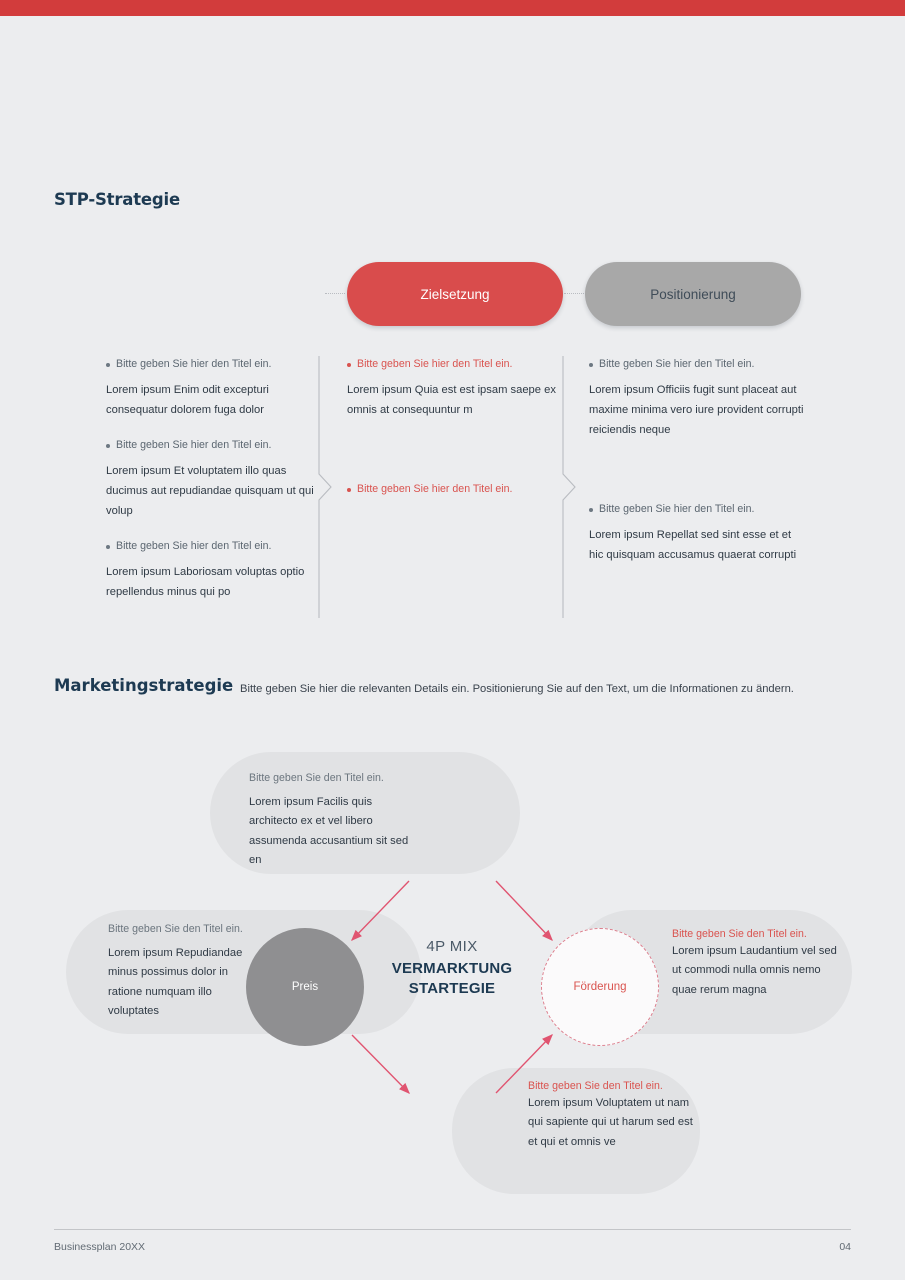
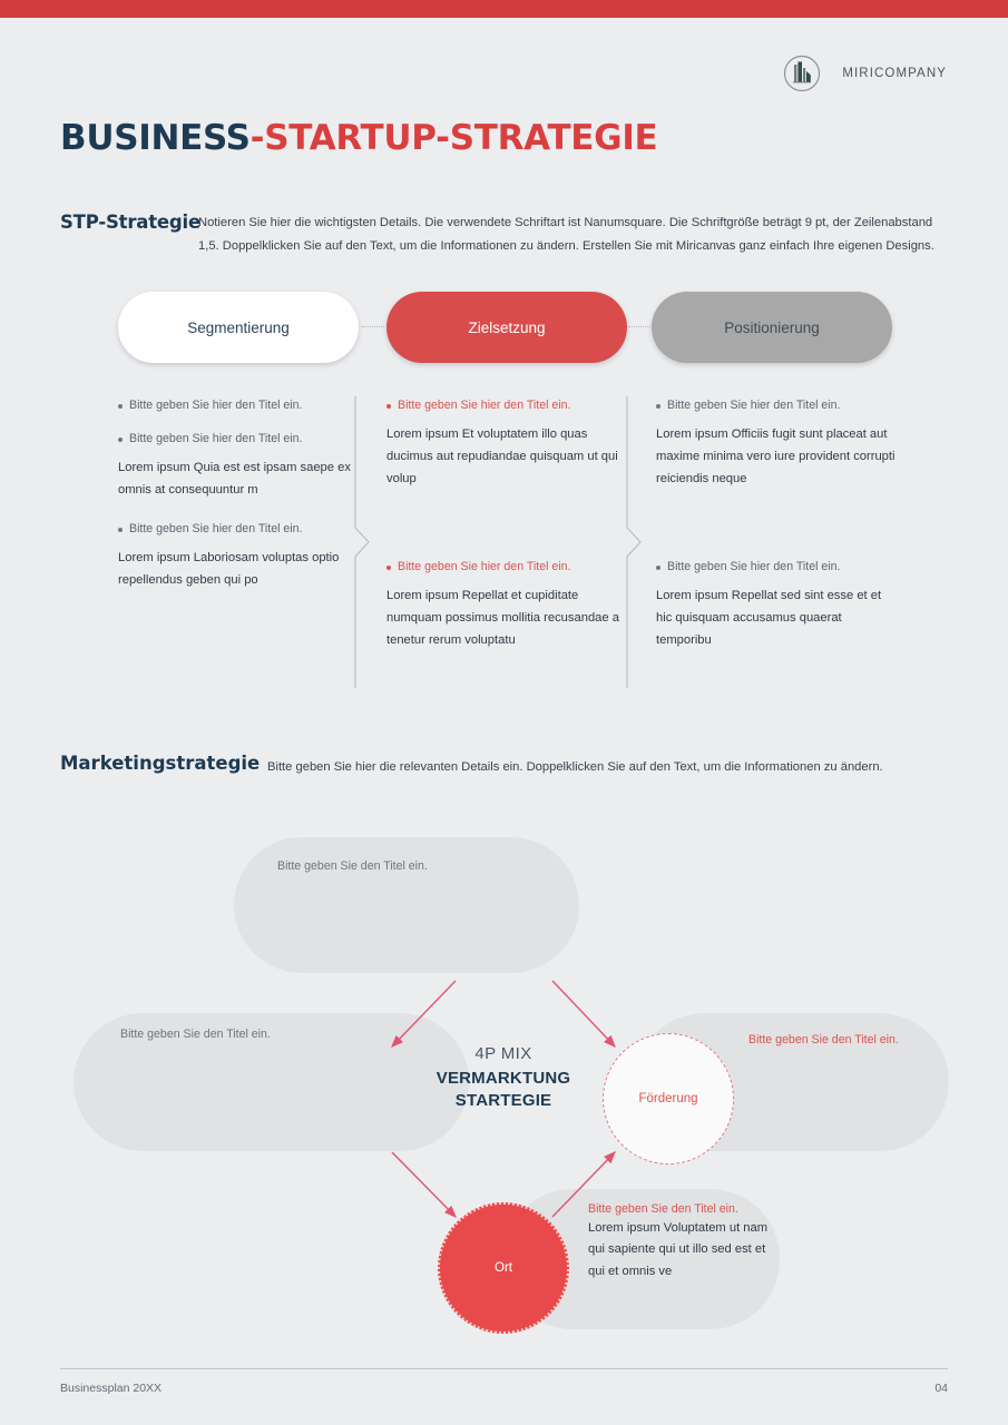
+ MIRICOMPANY
+ BUSINESS-STARTUP-STRATEGIE
  STP-Strategie
+ Notieren Sie hier die wichtigsten Details. Die verwendete Schriftart ist Nanumsquare. Die Schriftgröße beträgt 9 pt, der Zeilenabstand 1,5. Doppelklicken Sie auf den Text, um die Informationen zu ändern. Erstellen Sie mit Miricanvas ganz einfach Ihre eigenen Designs.
+ Segmentierung
  Zielsetzung
  Positionierung
  Bitte geben Sie hier den Titel ein.
- Lorem ipsum Enim odit excepturi consequatur dolorem fuga dolor
  Bitte geben Sie hier den Titel ein.
- Lorem ipsum Et voluptatem illo quas ducimus aut repudiandae quisquam ut qui volup
+ Lorem ipsum Quia est est ipsam saepe ex omnis at consequuntur m
  Bitte geben Sie hier den Titel ein.
- Lorem ipsum Laboriosam voluptas optio repellendus minus qui po
+ Lorem ipsum Laboriosam voluptas optio repellendus geben qui po
  Bitte geben Sie hier den Titel ein.
- Lorem ipsum Quia est est ipsam saepe ex omnis at consequuntur m
+ Lorem ipsum Et voluptatem illo quas ducimus aut repudiandae quisquam ut qui volup
  Bitte geben Sie hier den Titel ein.
+ Lorem ipsum Repellat et cupiditate numquam possimus mollitia recusandae a tenetur rerum voluptatu
  Bitte geben Sie hier den Titel ein.
  Lorem ipsum Officiis fugit sunt placeat aut maxime minima vero iure provident corrupti reiciendis neque
  Bitte geben Sie hier den Titel ein.
- Lorem ipsum Repellat sed sint esse et et hic quisquam accusamus quaerat corrupti
+ Lorem ipsum Repellat sed sint esse et et hic quisquam accusamus quaerat temporibu
  Marketingstrategie
- Bitte geben Sie hier die relevanten Details ein. Positionierung Sie auf den Text, um die Informationen zu ändern.
+ Bitte geben Sie hier die relevanten Details ein. Doppelklicken Sie auf den Text, um die Informationen zu ändern.
- Preis
  Förderung
+ Ort
  4P MIX
  VERMARKTUNG
  STARTEGIE
  Bitte geben Sie den Titel ein.
- Lorem ipsum Facilis quis architecto ex et vel libero assumenda accusantium sit sed en
  Bitte geben Sie den Titel ein.
- Lorem ipsum Repudiandae minus possimus dolor in ratione numquam illo voluptates
  Bitte geben Sie den Titel ein.
- Lorem ipsum Laudantium vel sed ut commodi nulla omnis nemo quae rerum magna
  Bitte geben Sie den Titel ein.
- Lorem ipsum Voluptatem ut nam qui sapiente qui ut harum sed est et qui et omnis ve
+ Lorem ipsum Voluptatem ut nam qui sapiente qui ut illo sed est et qui et omnis ve
  Businessplan 20XX
  04
